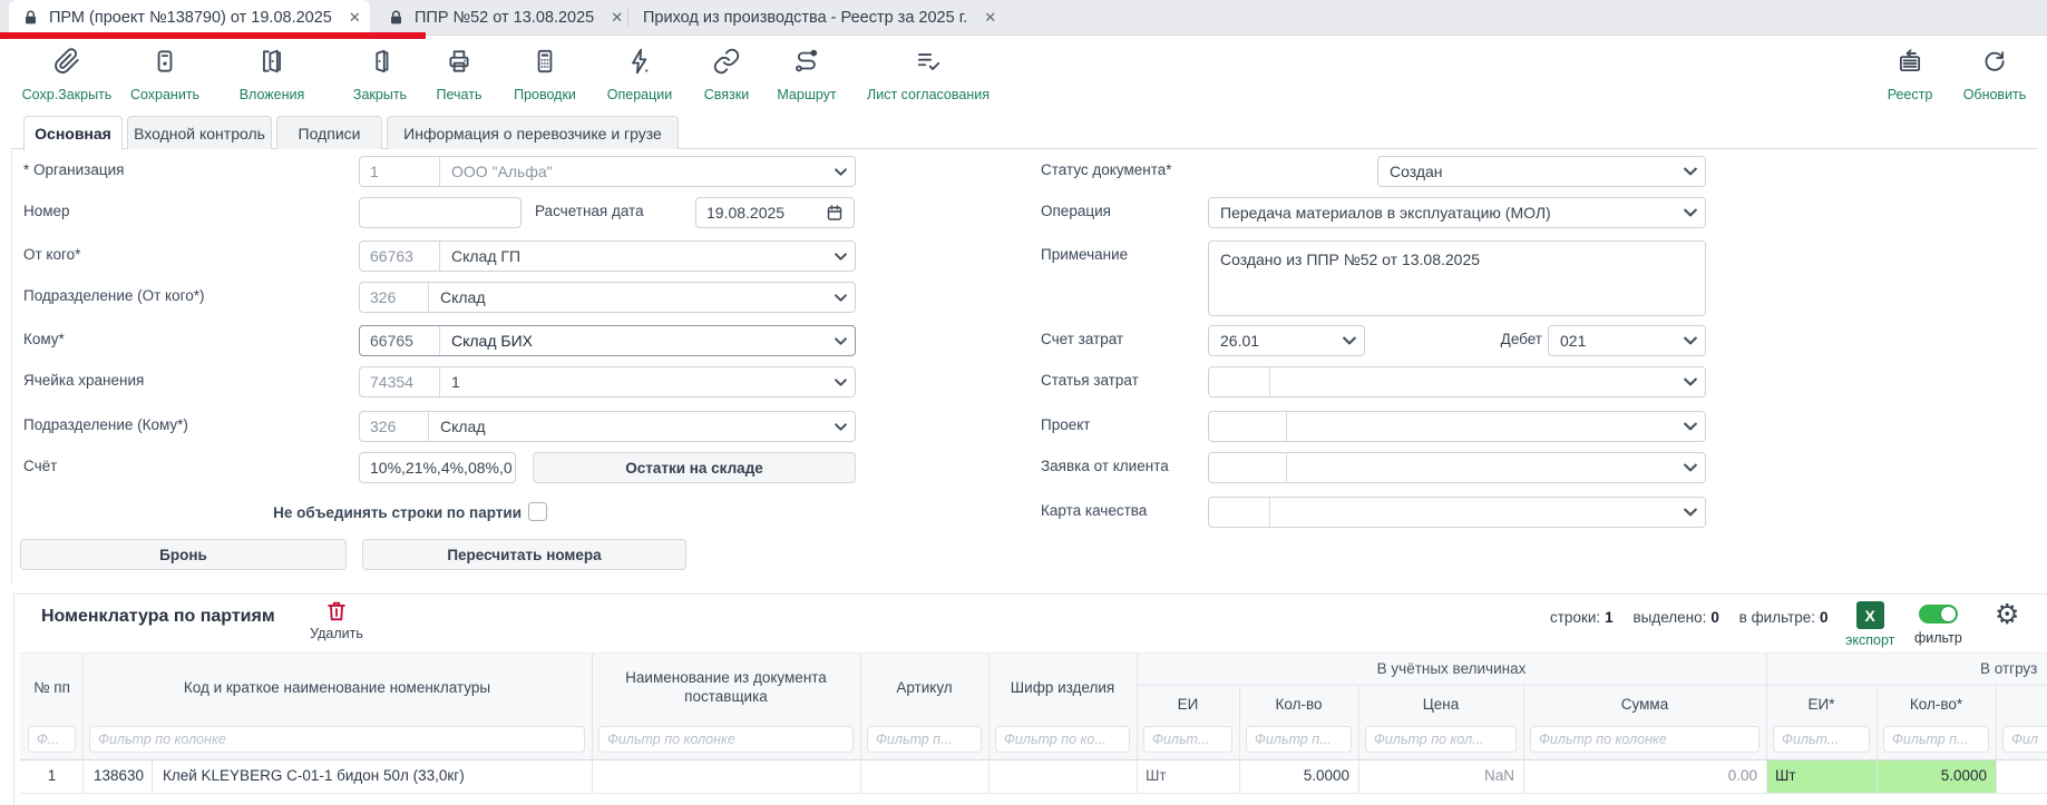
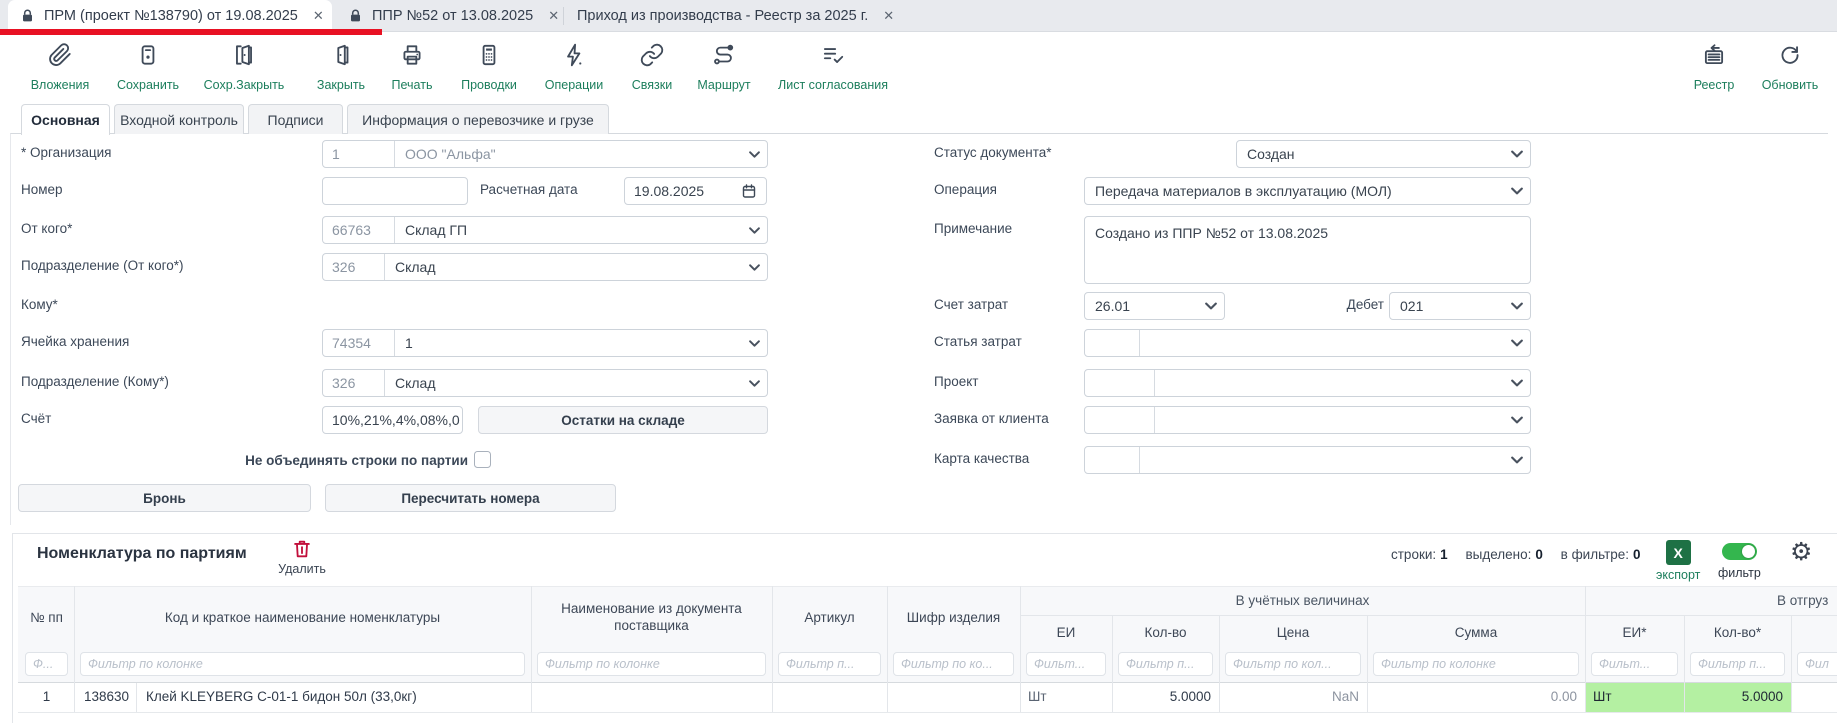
  ПРМ (проект №138790) от 19.08.2025
  ✕
  ППР №52 от 13.08.2025
  ✕
  Приход из производства - Реестр за 2025 г.
  ✕
- Сохр.Закрыть
+ Вложения
  Сохранить
- Вложения
+ Сохр.Закрыть
  Закрыть
  Печать
  Проводки
  Операции
  Связки
  Маршрут
  Лист согласования
  Реестр
  Обновить
  Основная
  Входной контроль
  Подписи
  Информация о перевозчике и грузе
  * Организация
  Номер
  Расчетная дата
  От кого*
  Подразделение (От кого*)
  Кому*
  Ячейка хранения
  Подразделение (Кому*)
  Счёт
  1
  ООО "Альфа"
  19.08.2025
  66763
  Склад ГП
  326
  Склад
- 66765
- Склад БИХ
  74354
  1
  326
  Склад
  10%,21%,4%,08%,0
  Остатки на складе
  Не объединять строки по партии
  Бронь
  Пересчитать номера
  Статус документа*
  Операция
  Примечание
  Счет затрат
  Дебет
  Статья затрат
  Проект
  Заявка от клиента
  Карта качества
  Создан
  Передача материалов в эксплуатацию (МОЛ)
  Создано из ППР №52 от 13.08.2025
  26.01
  021
  Номенклатура по партиям
  Удалить
  строки: 1 выделено: 0 в фильтре: 0
  X
  экспорт
  фильтр
  ⚙
  В учётных величинах
  В отгруз
  № пп
  Код и краткое наименование номенклатуры
  Наименование из документа поставщика
  Артикул
  Шифр изделия
  ЕИ
  Кол-во
  Цена
  Сумма
  ЕИ*
  Кол-во*
  Ф...
  Фильтр по колонке
  Фильтр по колонке
  Фильтр п...
  Фильтр по ко...
  Фильт...
  Фильтр п...
  Фильтр по кол...
  Фильтр по колонке
  Фильт...
  Фильтр п...
  Фил
  1
  138630
  Клей KLEYBERG С-01-1 бидон 50л (33,0кг)
  Шт
  5.0000
  NaN
  0.00
  Шт
  5.0000
